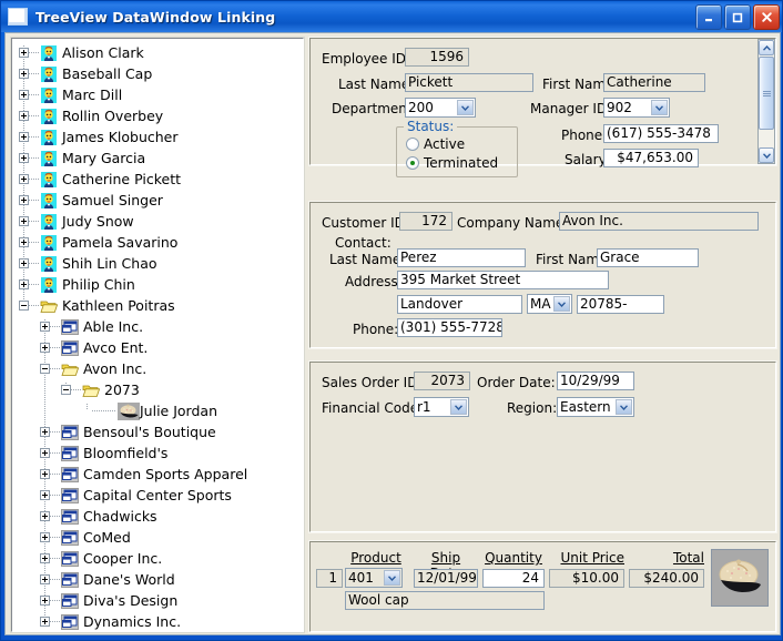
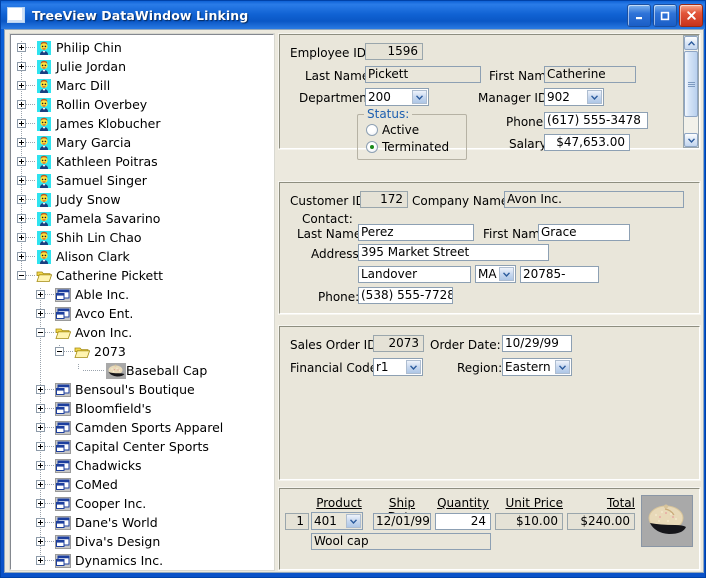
  TreeView DataWindow Linking
- Alison Clark
+ Philip Chin
- Baseball Cap
+ Julie Jordan
  Marc Dill
  Rollin Overbey
  James Klobucher
  Mary Garcia
- Catherine Pickett
+ Kathleen Poitras
  Samuel Singer
  Judy Snow
  Pamela Savarino
  Shih Lin Chao
- Philip Chin
+ Alison Clark
- Kathleen Poitras
+ Catherine Pickett
  Able Inc.
  Avco Ent.
  Avon Inc.
  2073
- Julie Jordan
+ Baseball Cap
  Bensoul's Boutique
  Bloomfield's
  Camden Sports Apparel
  Capital Center Sports
  Chadwicks
  CoMed
  Cooper Inc.
  Dane's World
  Diva's Design
  Dynamics Inc.
  Employee ID
  1596
  Last Nam
  Pickett
  First Nam
  Catherine
  Departmen
  200
  Manager ID
  902
  Status:
  Active
  Terminated
  Phone
  (617) 555-3478
  Salary
  $47,653.00
  Customer I
  172
  Company Nam
  Avon Inc.
  Contact:
  Last Nam
  Perez
  First Nam
  Grace
  Address
  395 Market Street
  Landover
  MA
  20785-
  Phone
- (301) 555-7728
+ (538) 555-7728
  Sales Order ID
  2073
  Order Date:
  10/29/99
  Financial Cod
  r1
  Region:
  Eastern
  Product
  Quantity
  Unit Price
  Total
  1
  401
  12/01/99
  24
  $10.00
  $240.00
  Wool cap
